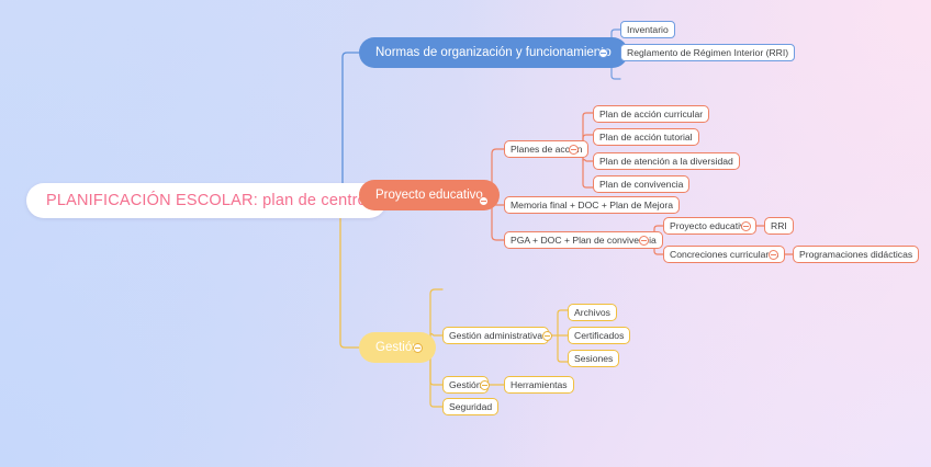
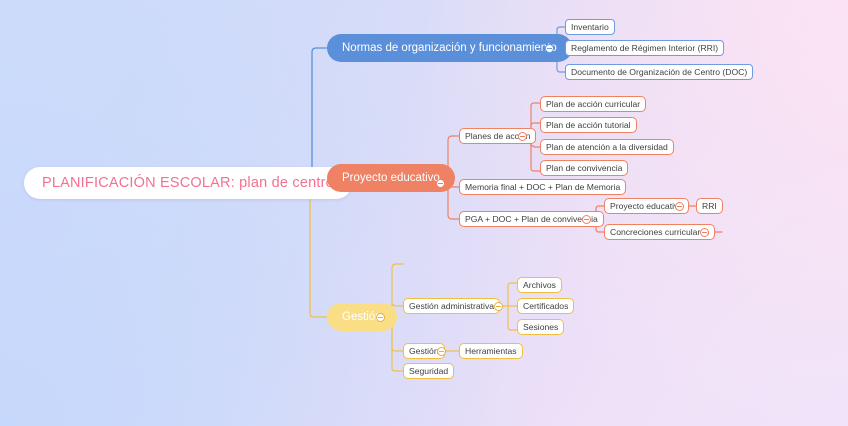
  PLANIFICACIÓN ESCOLAR: plan de centr
  Normas de organización y funcionamien
  Inventario
  Reglamento de Régimen Interior (RRI)
+ Documento de Organización de Centro (DOC)
  Proyecto educativo
  Planes de accn
  Plan de acción curricular
  Plan de acción tutorial
  Plan de atención a la diversidad
  Plan de convivencia
- Memoria final + DOC + Plan de Mejora
+ Memoria final + DOC + Plan de Memoria
  PGA + DOC + Plan de conviveia
  Proyecto educati
  RRI
  Concreciones curricular
- Programaciones didácticas
  Gestió
  Gestión administrativa
  Archivos
  Certificados
  Sesiones
  Gestió
  Herramientas
  Seguridad
